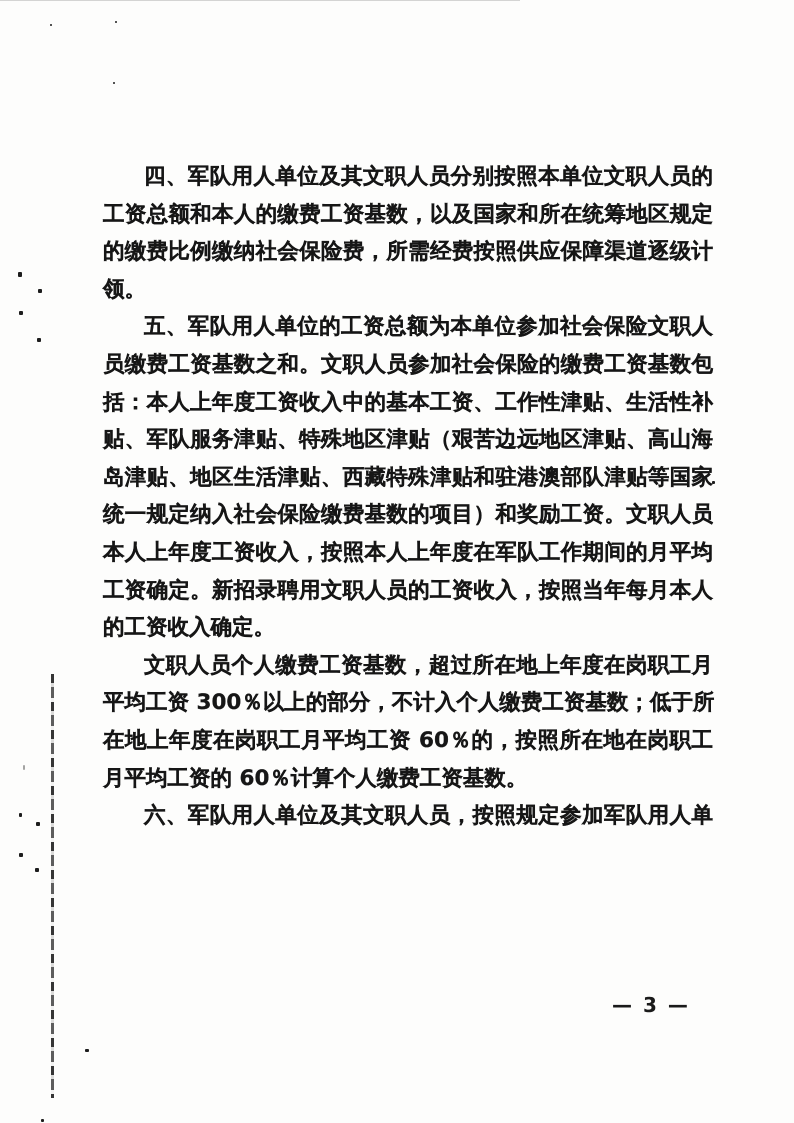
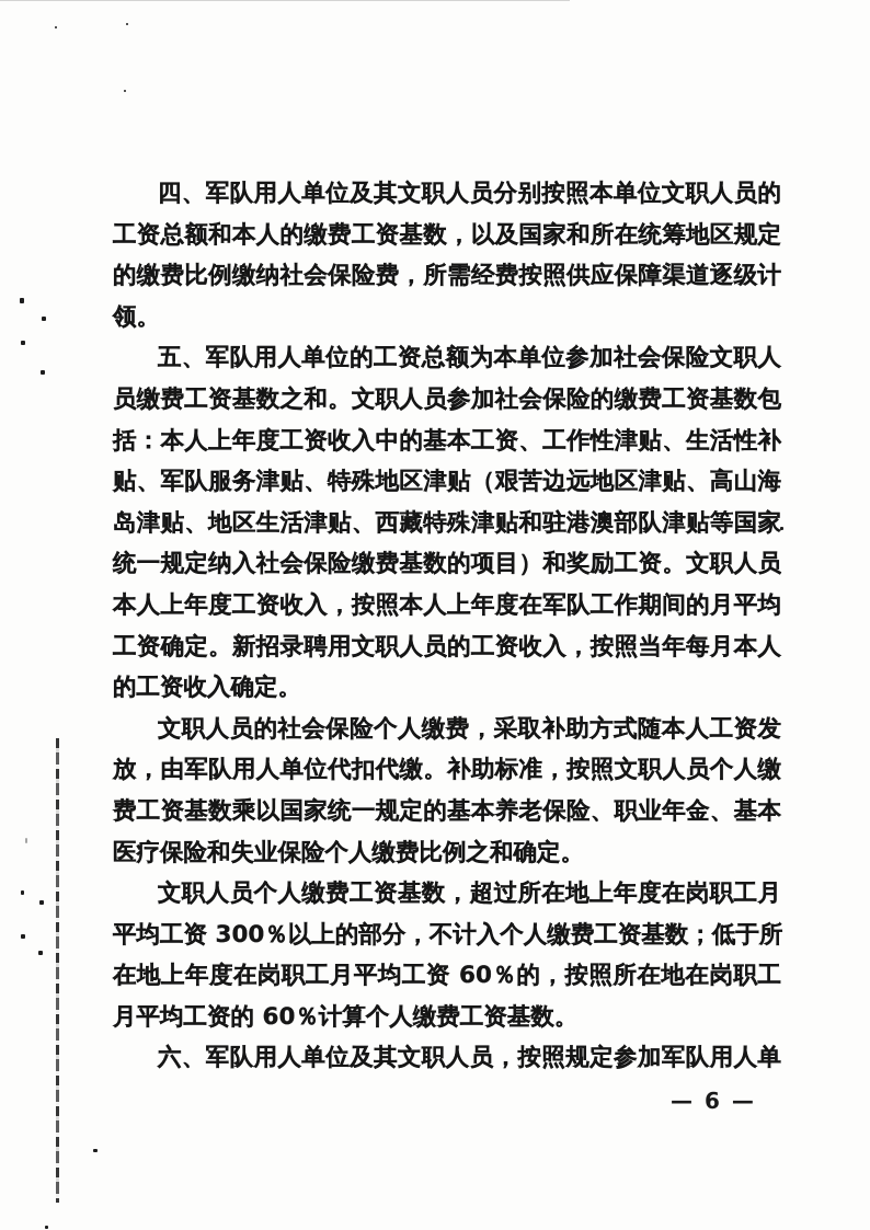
  四、军队用人单位及其文职人员分别按照本单位文职人员的
  工资总额和本人的缴费工资基数，以及国家和所在统筹地区规定
  的缴费比例缴纳社会保险费，所需经费按照供应保障渠道逐级计
  领。
  五、军队用人单位的工资总额为本单位参加社会保险文职人
  员缴费工资基数之和。文职人员参加社会保险的缴费工资基数包
  括：本人上年度工资收入中的基本工资、工作性津贴、生活性补
  贴、军队服务津贴、特殊地区津贴（艰苦边远地区津贴、高山海
  岛津贴、地区生活津贴、西藏特殊津贴和驻港澳部队津贴等国家
  统一规定纳入社会保险缴费基数的项目）和奖励工资。文职人员
  本人上年度工资收入，按照本人上年度在军队工作期间的月平均
  工资确定。新招录聘用文职人员的工资收入，按照当年每月本人
  的工资收入确定。
+ 文职人员的社会保险个人缴费，采取补助方式随本人工资发
+ 放，由军队用人单位代扣代缴。补助标准，按照文职人员个人缴
+ 费工资基数乘以国家统一规定的基本养老保险、职业年金、基本
+ 医疗保险和失业保险个人缴费比例之和确定。
  文职人员个人缴费工资基数，超过所在地上年度在岗职工月
  平均工资 300％以上的部分，不计入个人缴费工资基数；低于所
  在地上年度在岗职工月平均工资 60％的，按照所在地在岗职工
  月平均工资的 60％计算个人缴费工资基数。
  六、军队用人单位及其文职人员，按照规定参加军队用人单
- — 3 —
+ — 6 —
